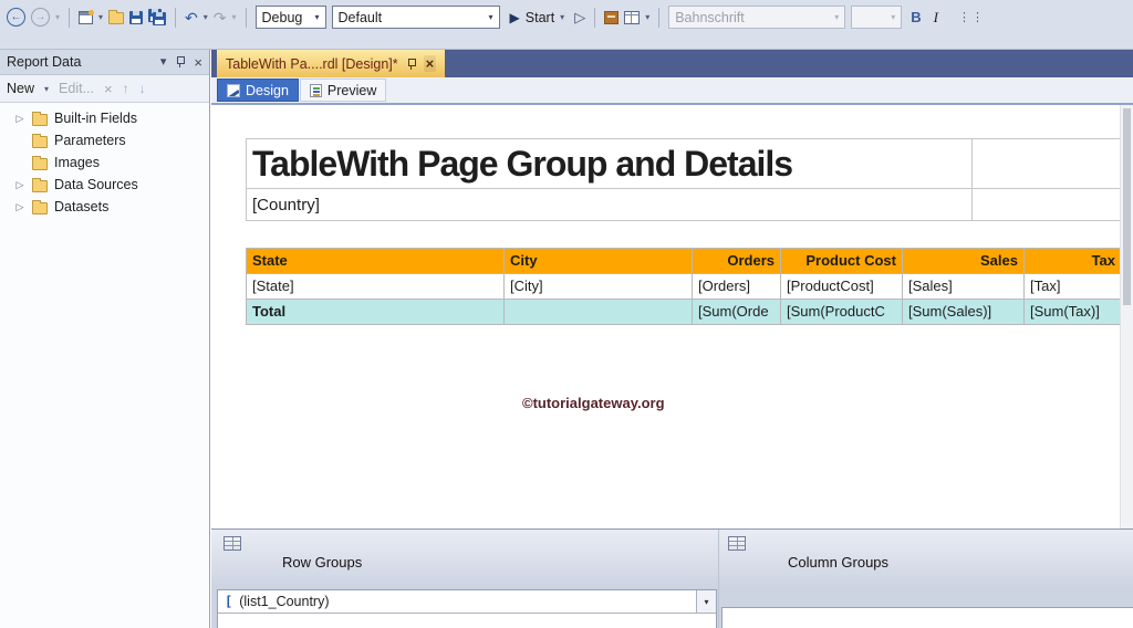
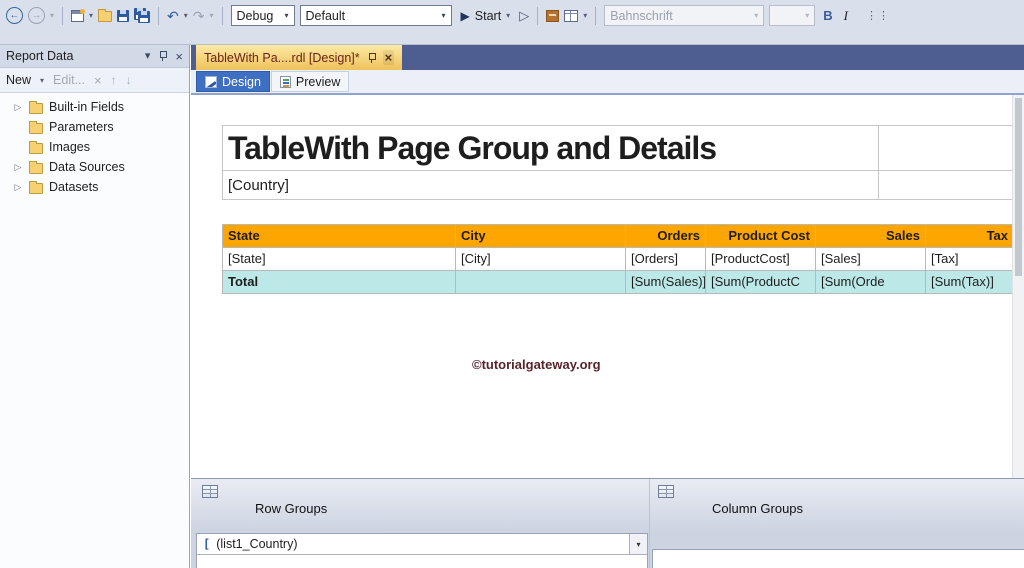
  ←
  →
  ▾
  ▾
  ↶
  ▾
  ↷
  ▾
  Debug
  ▾
  Default
  ▾
  ▶
  Start
  ▾
  ▷
  ▾
  Bahnschrift
  ▾
  ▾
  B
  I
  ⋮⋮
  Report Data
  ▾
  ×
  New
  ▾
  Edit...
  ×
  ↑
  ↓
  ▷
  Built-in Fields
  Parameters
  Images
  ▷
  Data Sources
  ▷
  Datasets
  TableWith Pa....rdl [Design]*
  ×
  Design
  Preview
  TableWith Page Group and Details
  [Country]
  State
  City
  Orders
  Product Cost
  Sales
  Tax
  [State]
  [City]
  [Orders]
  [ProductCost]
  [Sales]
  [Tax]
  Total
- [Sum(Orde
+ [Sum(Sales)]
  [Sum(ProductC
- [Sum(Sales)]
+ [Sum(Orde
  [Sum(Tax)]
  ©tutorialgateway.org
  Row Groups
  Column Groups
  [
  (list1_Country)
  ▾
